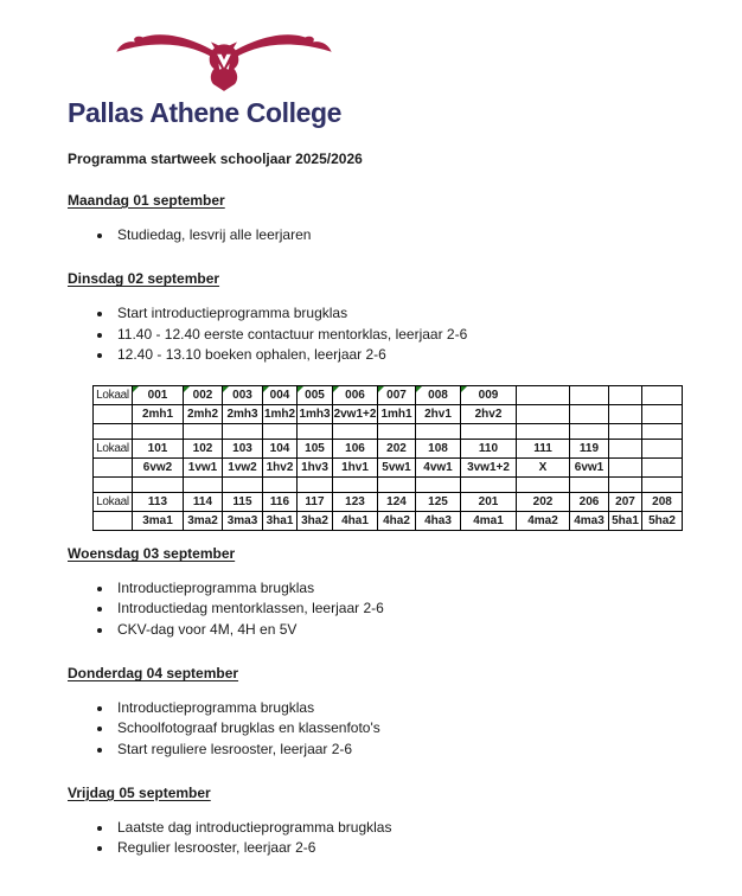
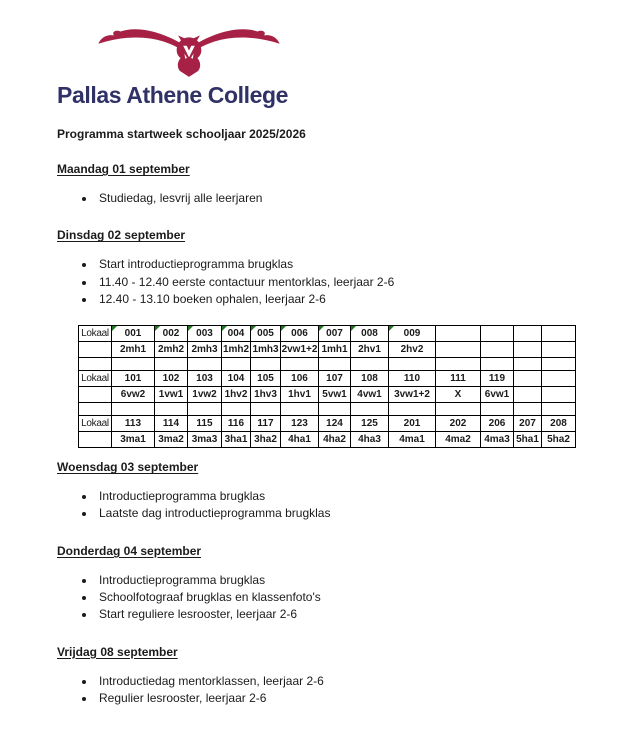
  Pallas Athene College
  Programma startweek schooljaar 2025/2026
  Maandag 01 september
  Studiedag, lesvrij alle leerjaren
  Dinsdag 02 september
  Start introductieprogramma brugklas
  11.40 - 12.40 eerste contactuur mentorklas, leerjaar 2-6
  12.40 - 13.10 boeken ophalen, leerjaar 2-6
  Lokaal	001	002	003	004	005	006	007	008	009
  	2mh1	2mh2	2mh3	1mh2	1mh3	2vw1+2	1mh1	2hv1	2hv2
- Lokaal	101	102	103	104	105	106	202	108	110	111	119
+ Lokaal	101	102	103	104	105	106	107	108	110	111	119
  	6vw2	1vw1	1vw2	1hv2	1hv3	1hv1	5vw1	4vw1	3vw1+2	X	6vw1
  Lokaal	113	114	115	116	117	123	124	125	201	202	206	207	208
  	3ma1	3ma2	3ma3	3ha1	3ha2	4ha1	4ha2	4ha3	4ma1	4ma2	4ma3	5ha1	5ha2
  Woensdag 03 september
  Introductieprogramma brugklas
- Introductiedag mentorklassen, leerjaar 2-6
+ Laatste dag introductieprogramma brugklas
- CKV-dag voor 4M, 4H en 5V
  Donderdag 04 september
  Introductieprogramma brugklas
  Schoolfotograaf brugklas en klassenfoto's
  Start reguliere lesrooster, leerjaar 2-6
- Vrijdag 05 september
+ Vrijdag 08 september
- Laatste dag introductieprogramma brugklas
+ Introductiedag mentorklassen, leerjaar 2-6
  Regulier lesrooster, leerjaar 2-6
